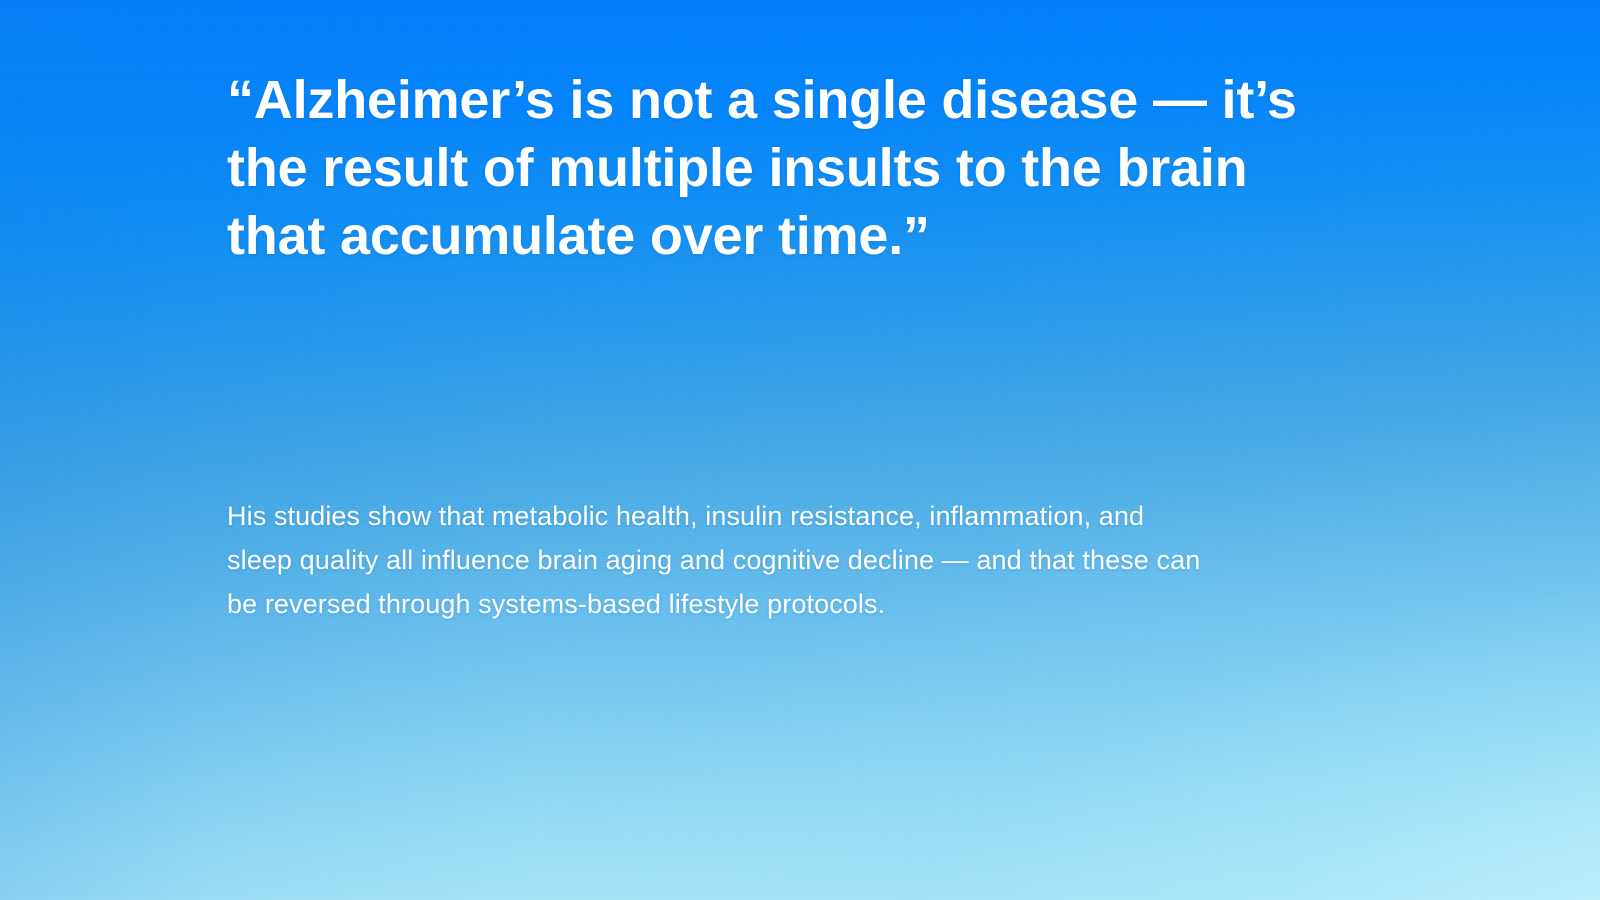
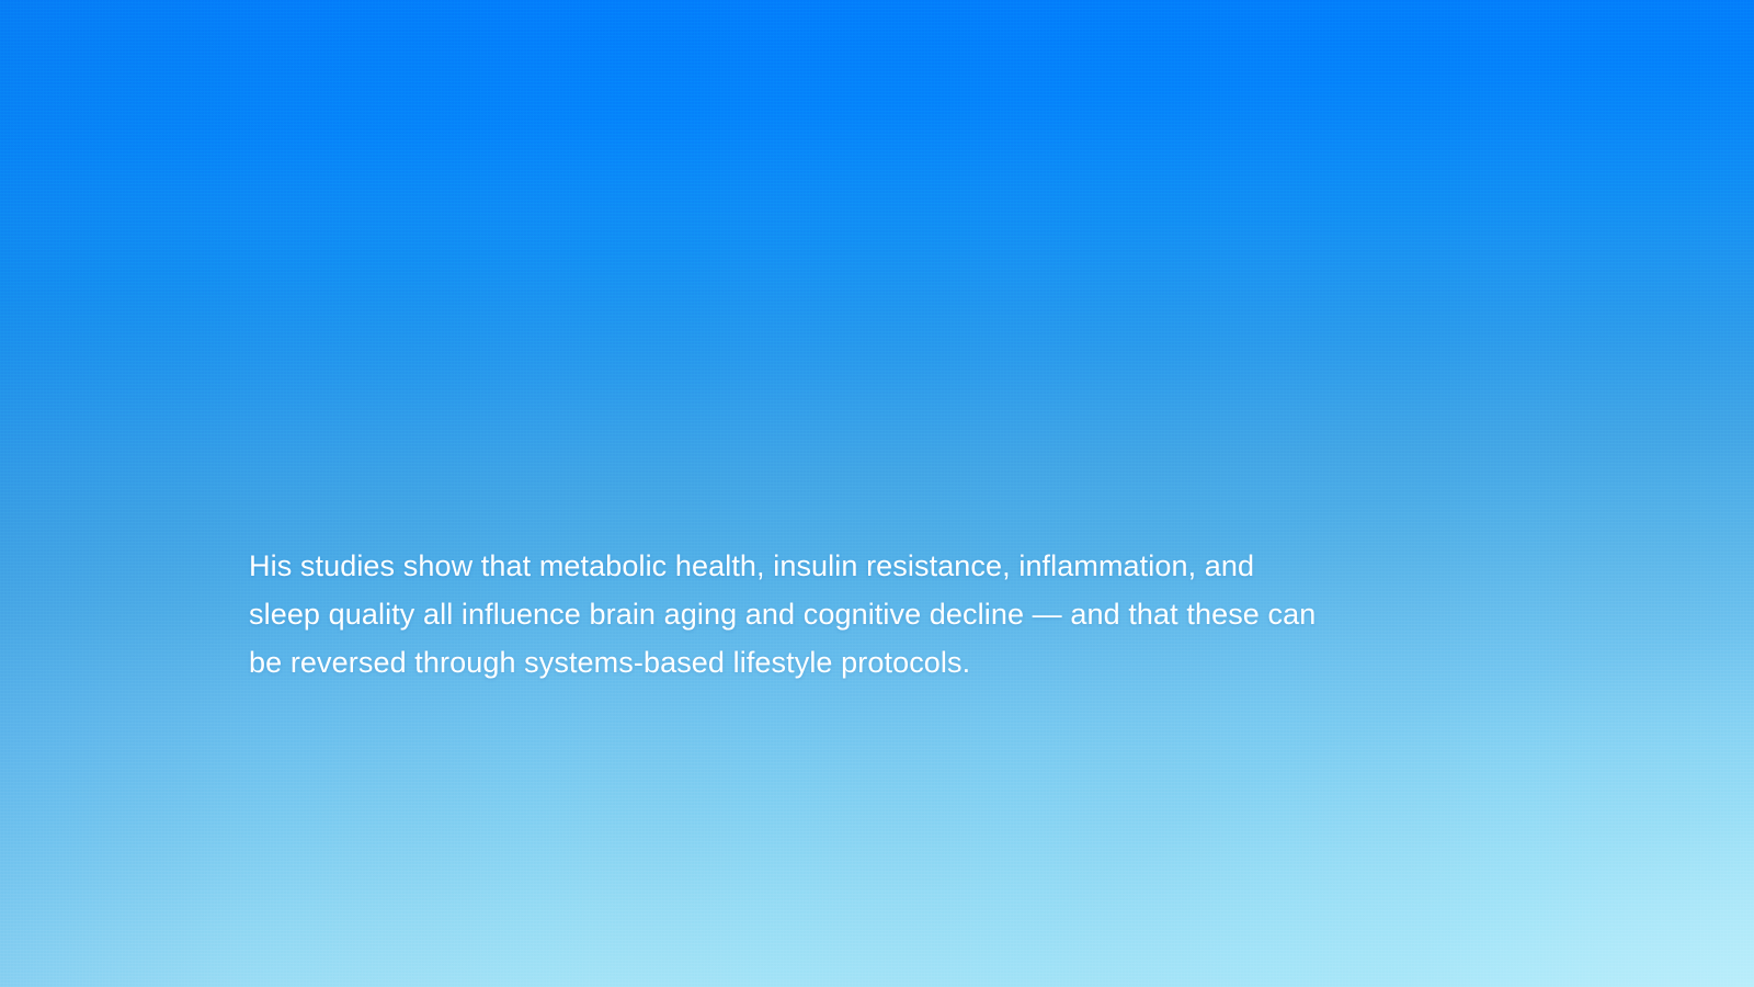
- “Alzheimer’s is not a single disease — it’s
- the result of multiple insults to the brain
- that accumulate over time.”
  His studies show that metabolic health, insulin resistance, inflammation, and
  sleep quality all influence brain aging and cognitive decline — and that these can
  be reversed through systems-based lifestyle protocols.
